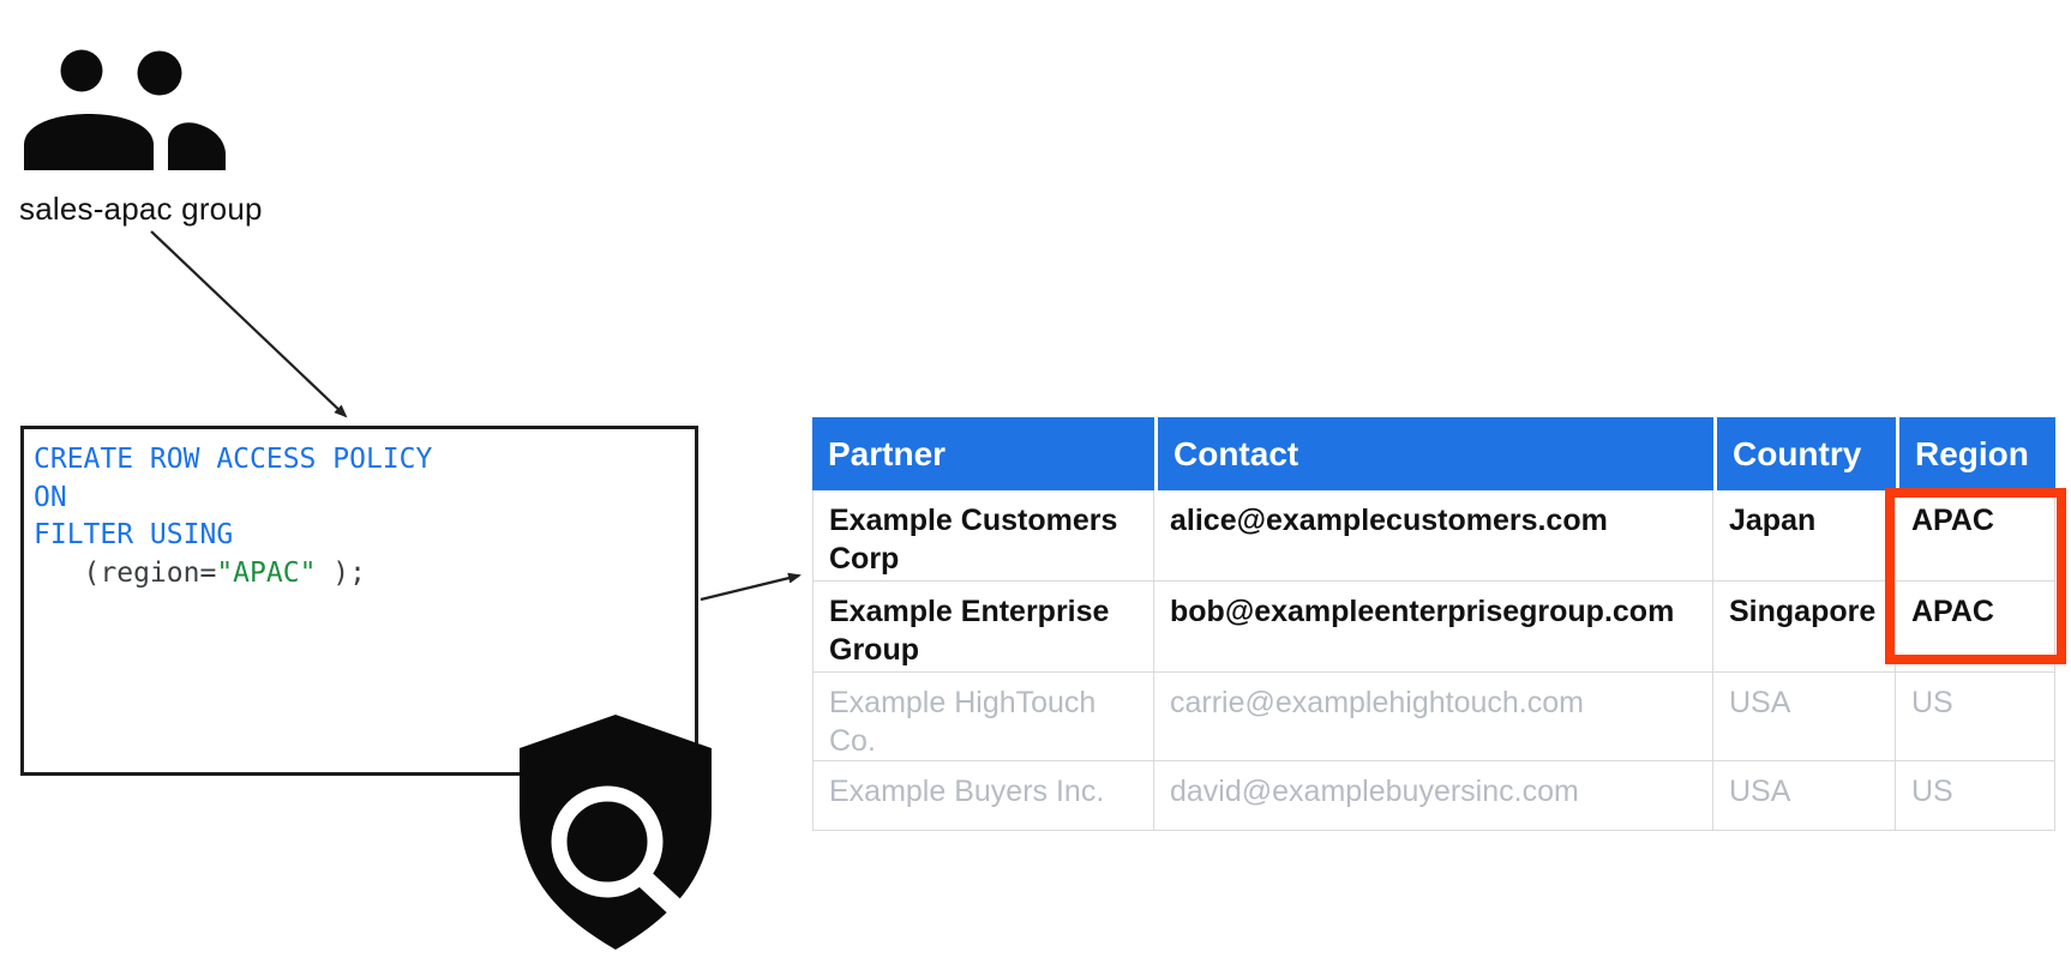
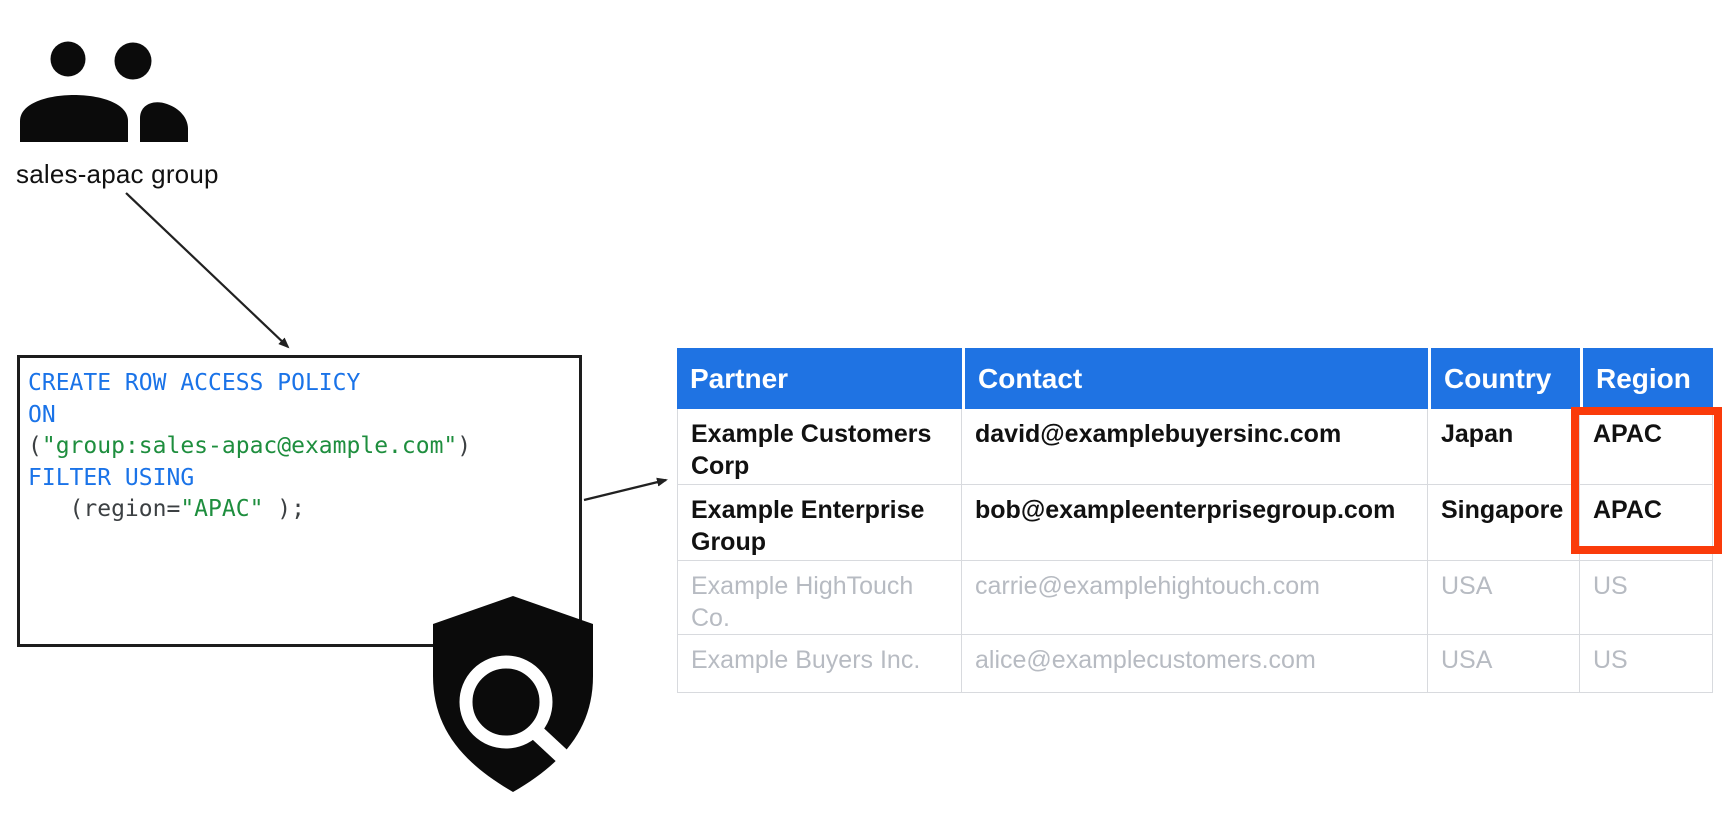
  sales-apac group
  CREATE ROW ACCESS POLICY
  ON
+ ("group:sales-apac@example.com")
  FILTER USING
  (region="APAC" );
  Partner	Contact	Country	Region
- Example Customers Corp	alice@examplecustomers.com	Japan	APAC
+ Example Customers Corp	david@examplebuyersinc.com	Japan	APAC
  Example Enterprise Group	bob@exampleenterprisegroup.com	Singapore	APAC
  Example HighTouch Co.	carrie@examplehightouch.com	USA	US
- Example Buyers Inc.	david@examplebuyersinc.com	USA	US
+ Example Buyers Inc.	alice@examplecustomers.com	USA	US
